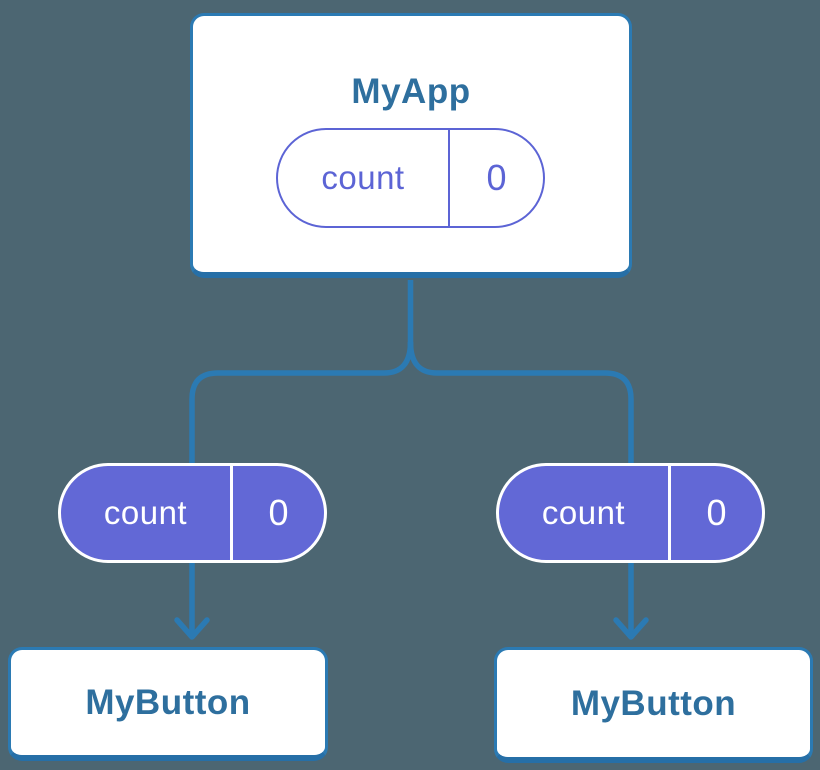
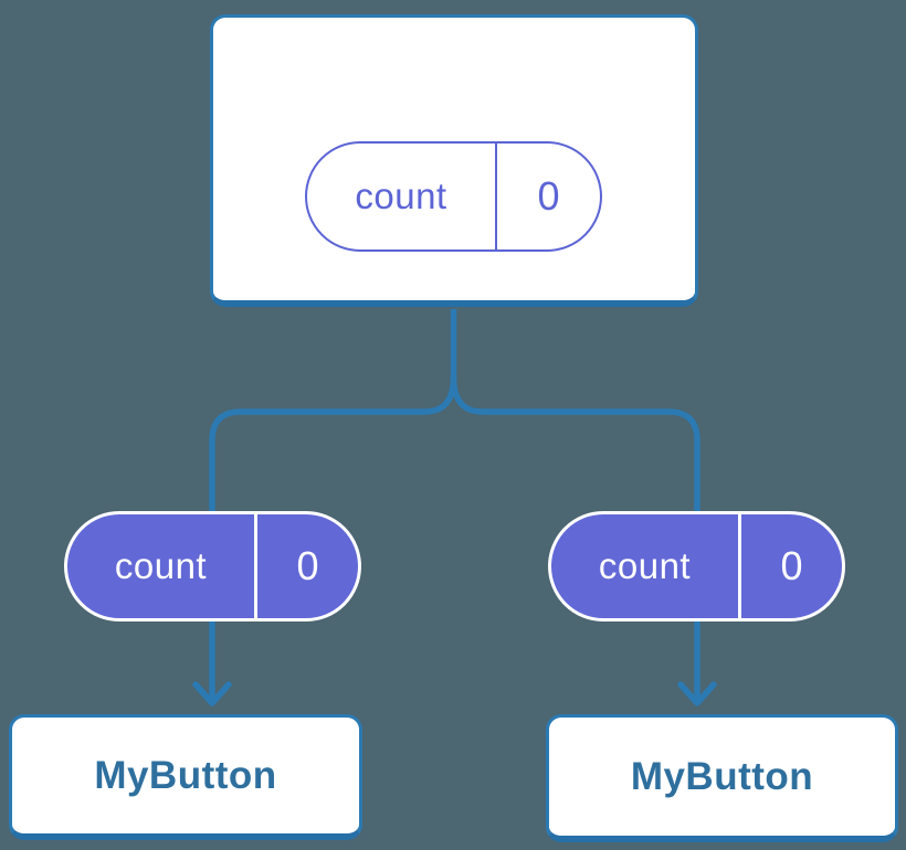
- MyApp
  count
  0
  count
  0
  count
  0
  MyButton
  MyButton
